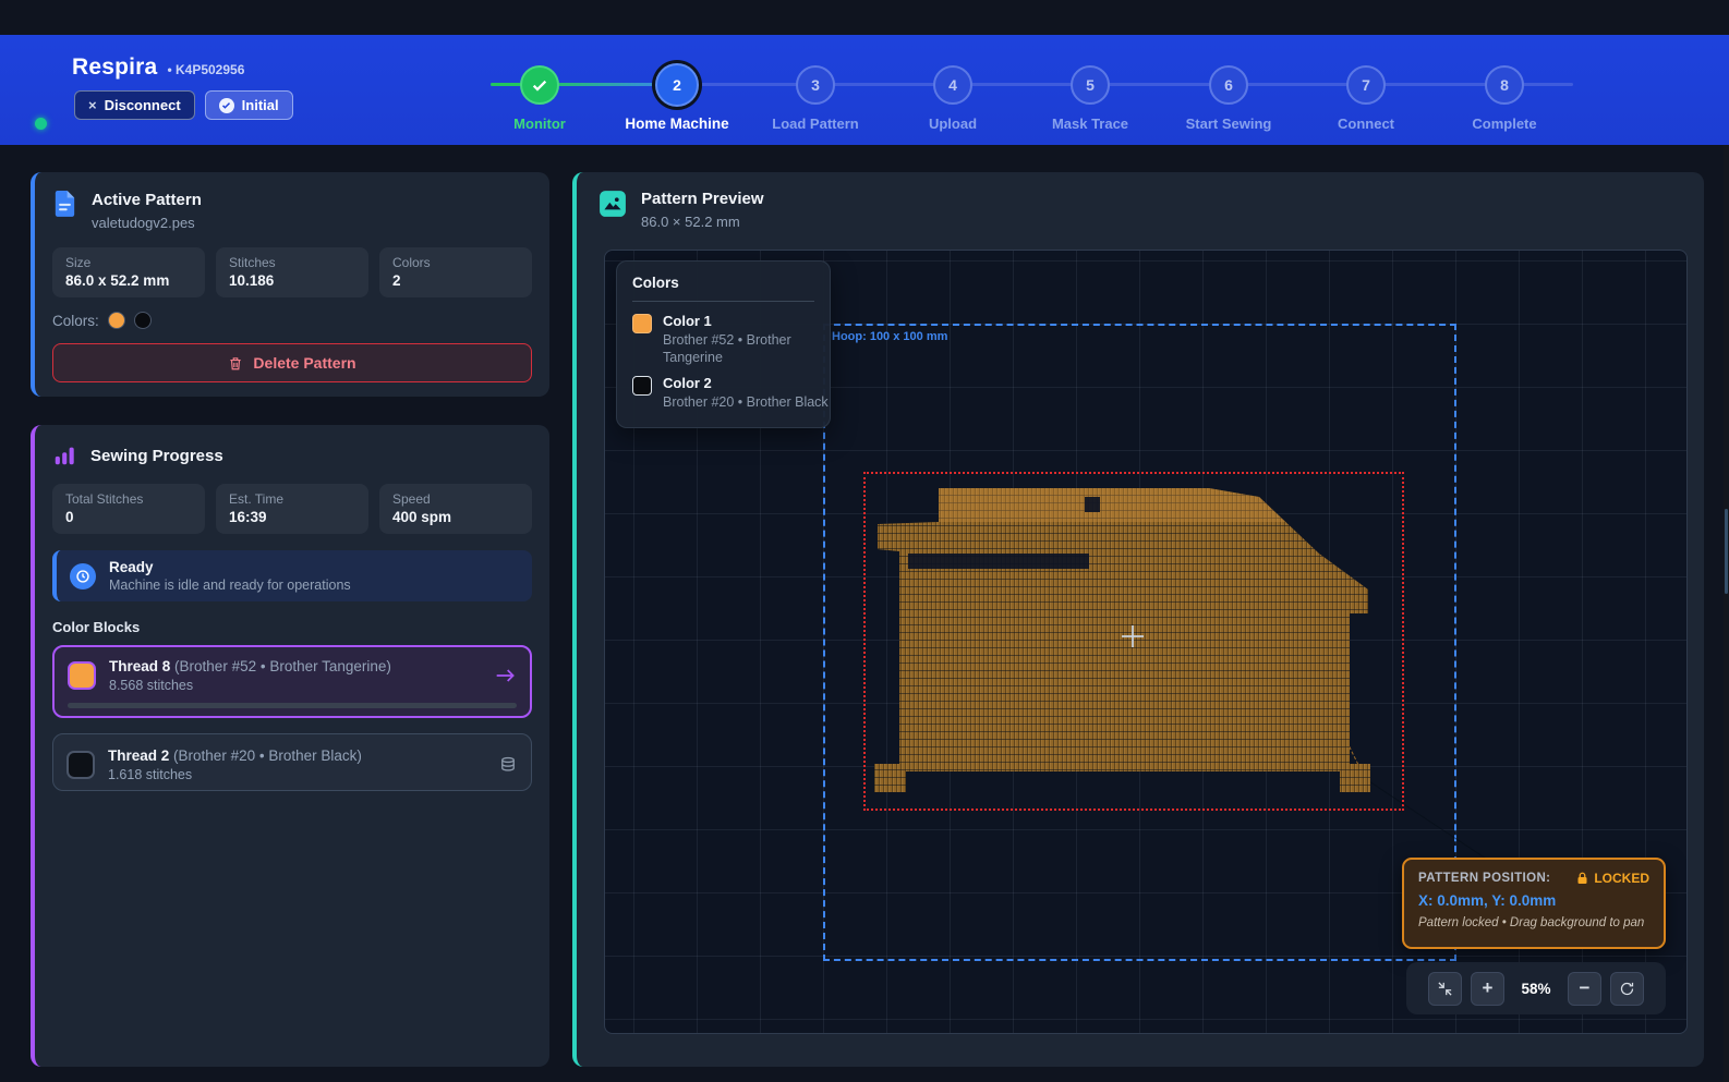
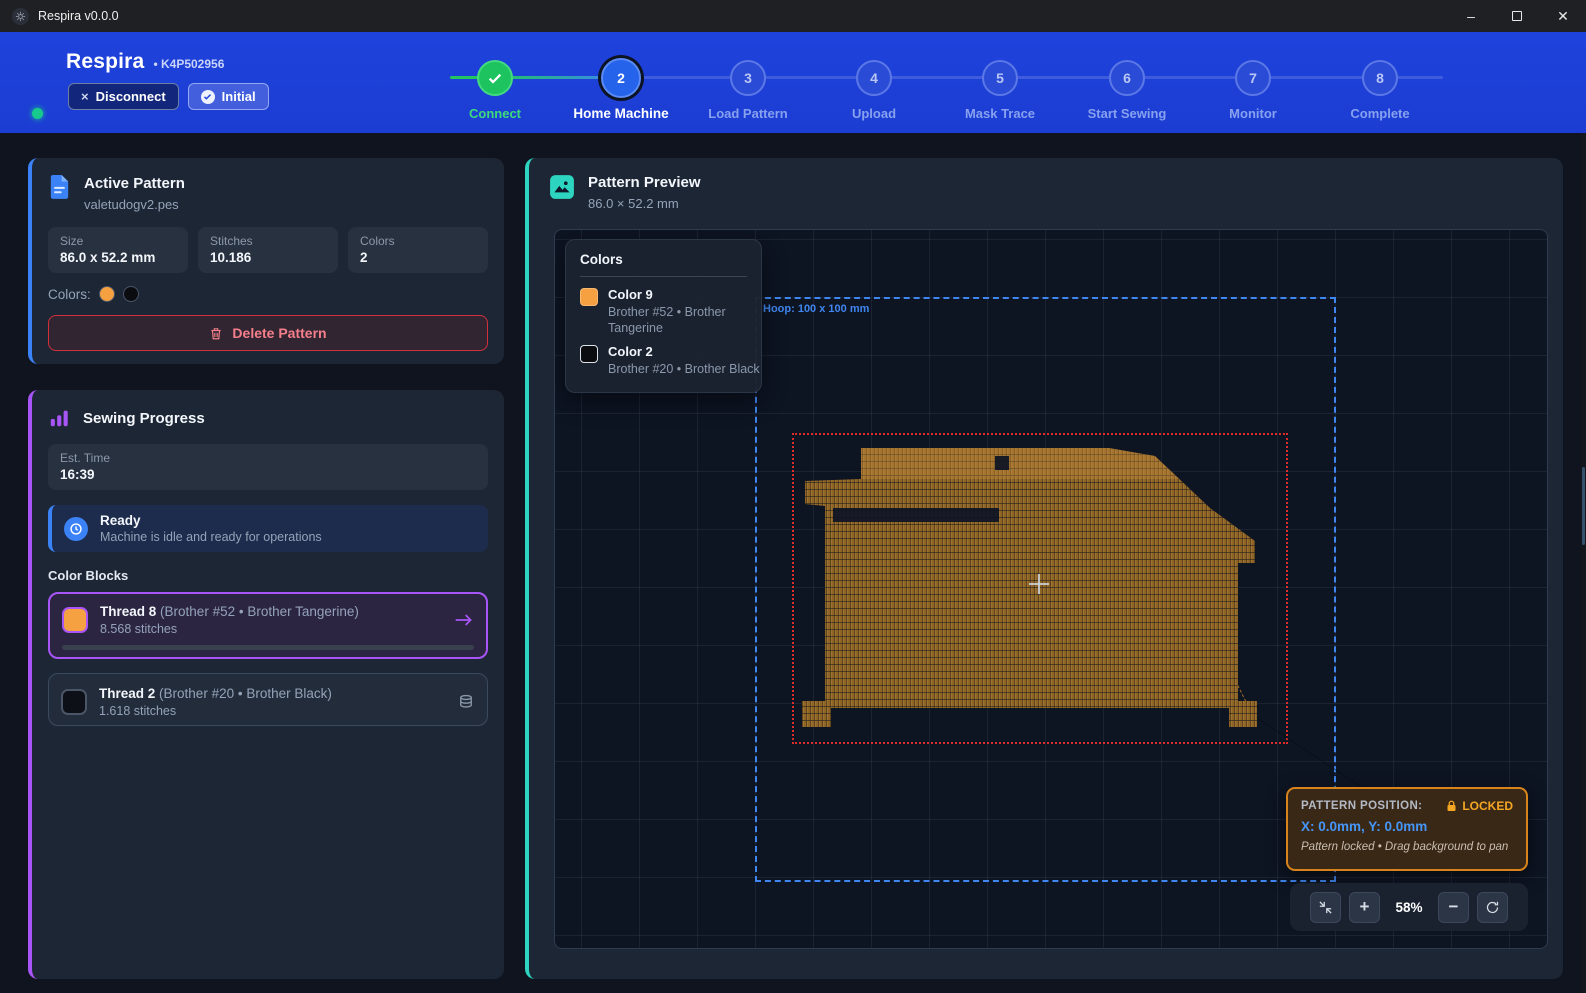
+ Respira v0.0.0
+ –
+ ✕
  Respira
  • K4P502956
  ×
  Disconnect
  Initial
- Monitor
+ Connect
  2
  Home Machine
  3
  Load Pattern
  4
  Upload
  5
  Mask Trace
  6
  Start Sewing
  7
- Connect
+ Monitor
  8
  Complete
  Active Pattern
  valetudogv2.pes
  Size
  86.0 x 52.2 mm
  Stitches
  10.186
  Colors
  2
  Colors:
  Delete Pattern
  Sewing Progress
- Total Stitches
- 0
  Est. Time
  16:39
- Speed
- 400 spm
  Ready
  Machine is idle and ready for operations
  Color Blocks
  Thread 8 (Brother #52 • Brother Tangerine)
  8.568 stitches
  Thread 2 (Brother #20 • Brother Black)
  1.618 stitches
  Pattern Preview
  86.0 × 52.2 mm
  Hoop: 100 x 100 mm
  Colors
- Color 1
+ Color 9
  Brother #52 • Brother Tangerine
  Color 2
  Brother #20 • Brother Black
  PATTERN POSITION:
  LOCKED
  X: 0.0mm, Y: 0.0mm
  Pattern locked • Drag background to pan
  +
  58%
  −
